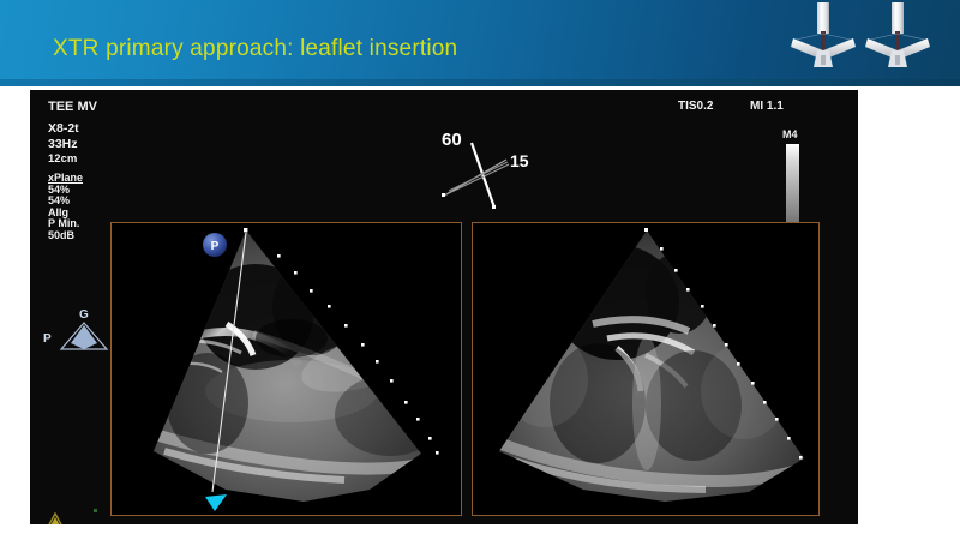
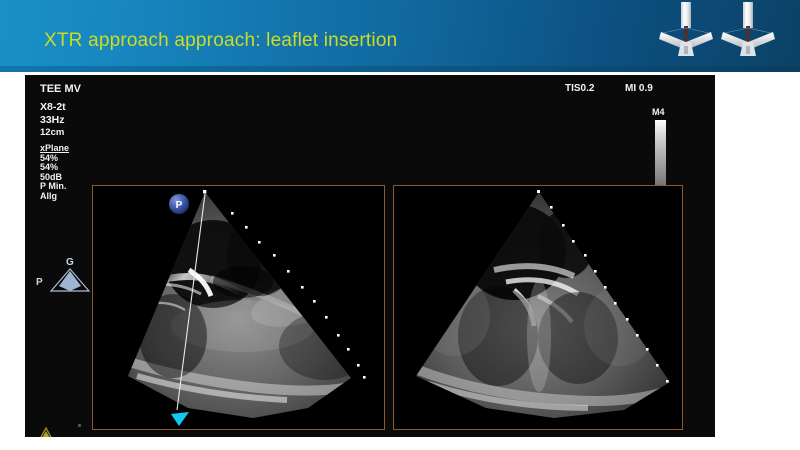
- XTR primary approach: leaflet insertion
+ XTR approach approach: leaflet insertion
  TEE MV
  X8-2t
  33Hz
  12cm
  xPlane
  54%
  54%
- Allg
+ 50dB
  P Min.
- 50dB
+ Allg
  TIS0.2
- MI 1.1
+ MI 0.9
  M4
- 60
- 15
  G
  P
  P
